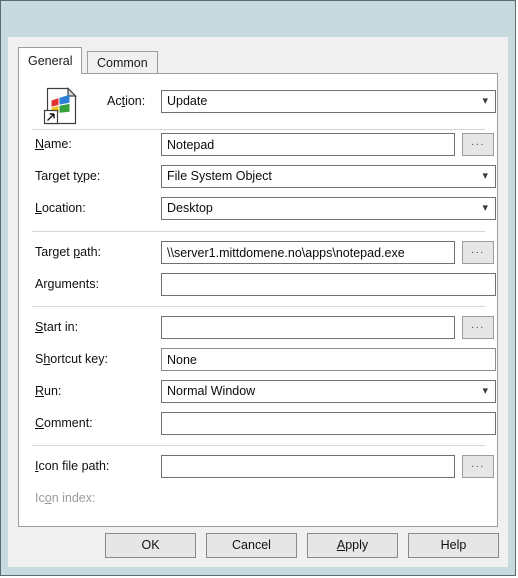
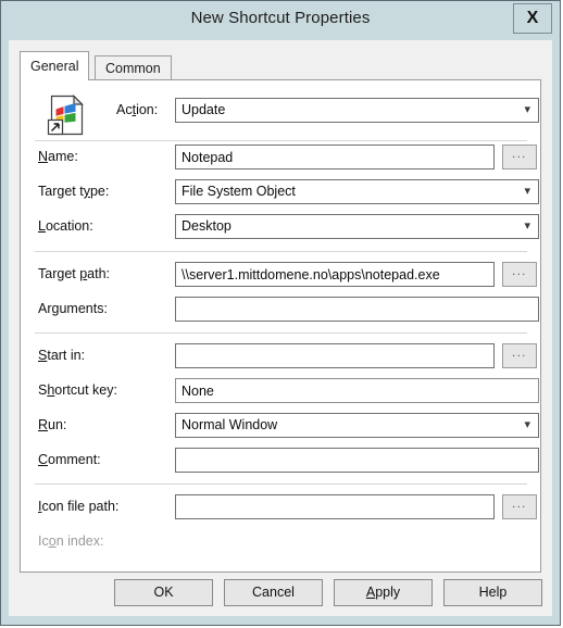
+ New Shortcut Properties
+ X
  General
  Common
  Action:
  Update
  ▾
  Name:
  Notepad
  ...
  Target type:
  File System Object
  ▾
  Location:
  Desktop
  ▾
  Target path:
  \\server1.mittdomene.no\apps\notepad.exe
  ...
  Arguments:
  Start in:
  ...
  Shortcut key:
  None
  Run:
  Normal Window
  ▾
  Comment:
  Icon file path:
  ...
  Icon index:
  OK
  Cancel
  Apply
  Help
